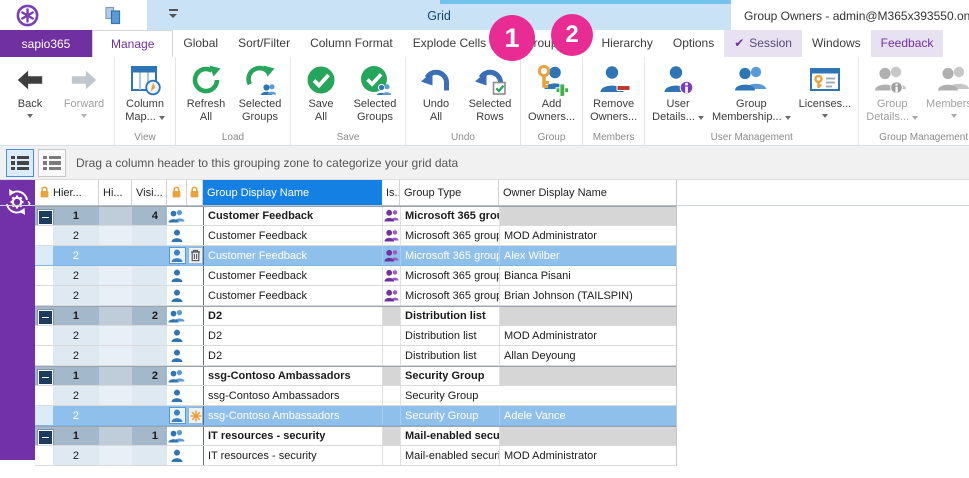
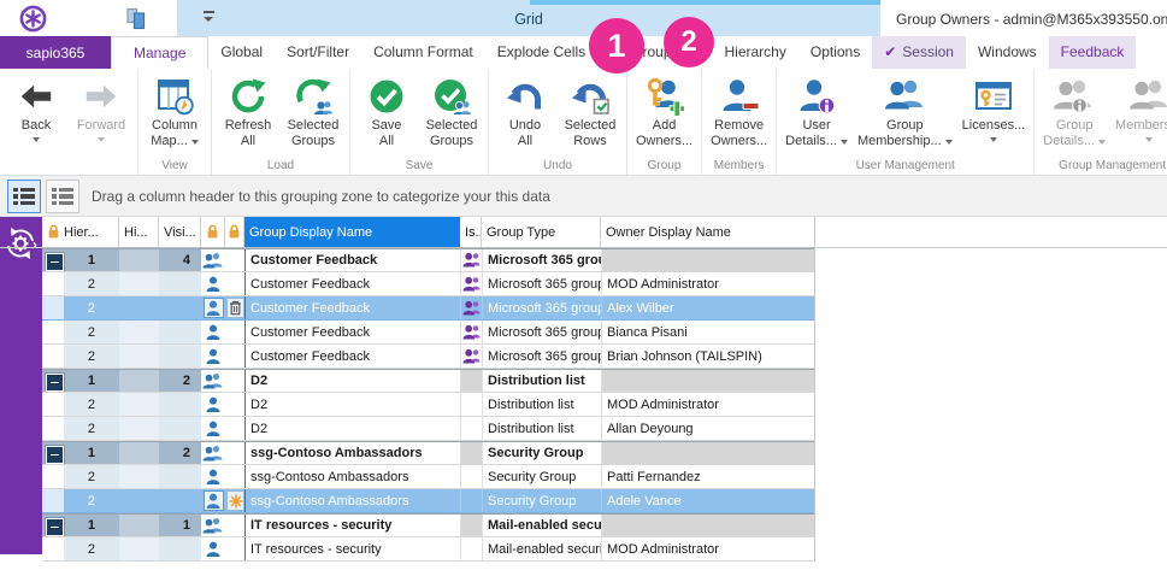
  Grid
  Group Owners - admin@M365x393550.on
  sapio365
  Manage
  Global
  Sort/Filter
  Column Format
  Explode Cells
  Hierarchy
  Options
  ✔ Session
  Windows
  Feedback
  1
  2
  Back
  Forward
  Column
  Map...
  View
  Refresh
  All
  Selected
  Groups
  Load
  Save
  All
  Selected
  Groups
  Save
  Undo
  All
  Selected
  Rows
  Undo
  Add
  Owners...
  Group
  Remove
  Owners...
  Members
  User
  Details...
  Group
  Membership...
  Licenses...
  User Management
  Group
  Details...
  Group Management
- Drag a column header to this grouping zone to categorize your grid data
+ Drag a column header to this grouping zone to categorize your this data
  ›
  Hier...
  Hi...
  Visi...
  Group Display Name
  Group Type
  Owner Display Name
  1
  4
  Customer Feedback
  Microsoft 365 gro
  2
  Customer Feedback
  Microsoft 365 grou
  MOD Administrator
  2
  Customer Feedback
  Microsoft 365 grou
  Alex Wilber
  2
  Customer Feedback
  Microsoft 365 grou
  Bianca Pisani
  2
  Customer Feedback
  Microsoft 365 grou
  Brian Johnson (TAILSPIN)
  1
  2
  D2
  Distribution list
  2
  D2
  Distribution list
  MOD Administrator
  2
  D2
  Distribution list
  Allan Deyoung
  1
  2
  ssg-Contoso Ambassadors
  Security Group
  2
  ssg-Contoso Ambassadors
  Security Group
+ Patti Fernandez
  2
  ssg-Contoso Ambassadors
  Security Group
  Adele Vance
  1
  1
  IT resources - security
  Mail-enabled secu
  2
  IT resources - security
  Mail-enabled secur
  MOD Administrator
